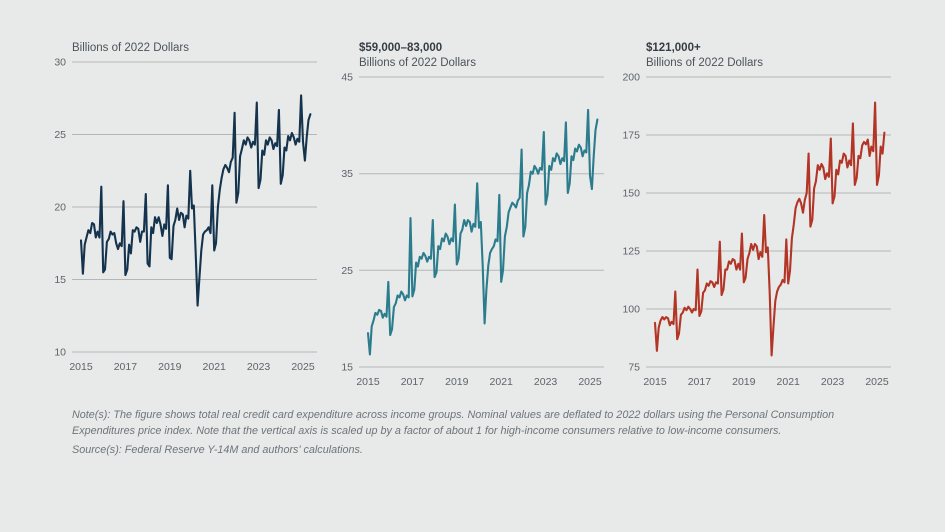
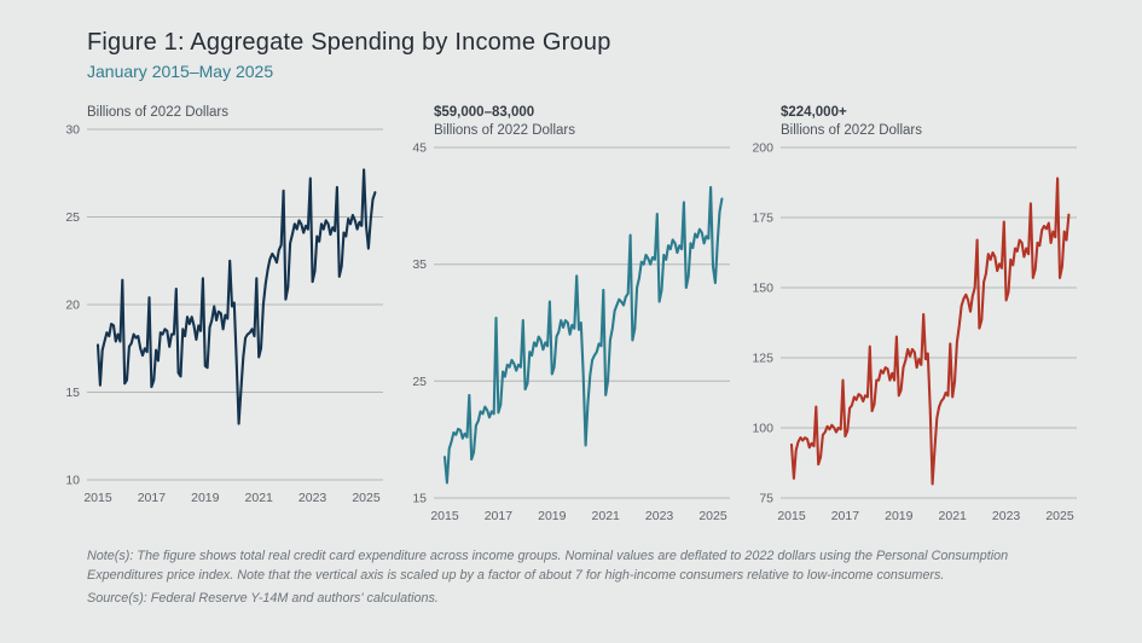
+ Figure 1: Aggregate Spending by Income Group
+ January 2015–May 2025
  Billions of 2022 Dollars
  10
  15
  20
  25
  30
  2015
  2017
  2019
  2021
  2023
  2025
  $59,000–83,000
  Billions of 2022 Dollars
  15
  25
  35
  45
  2015
  2017
  2019
  2021
  2023
  2025
- $121,000+
+ $224,000+
  Billions of 2022 Dollars
  75
  100
  125
  150
  175
  200
  2015
  2017
  2019
  2021
  2023
  2025
- Note(s): The figure shows total real credit card expenditure across income groups. Nominal values are deflated to 2022 dollars using the Personal Consumption Expenditures price index. Note that the vertical axis is scaled up by a factor of about 1 for high-income consumers relative to low-income consumers.
+ Note(s): The figure shows total real credit card expenditure across income groups. Nominal values are deflated to 2022 dollars using the Personal Consumption Expenditures price index. Note that the vertical axis is scaled up by a factor of about 7 for high-income consumers relative to low-income consumers.
  Source(s): Federal Reserve Y-14M and authors' calculations.
